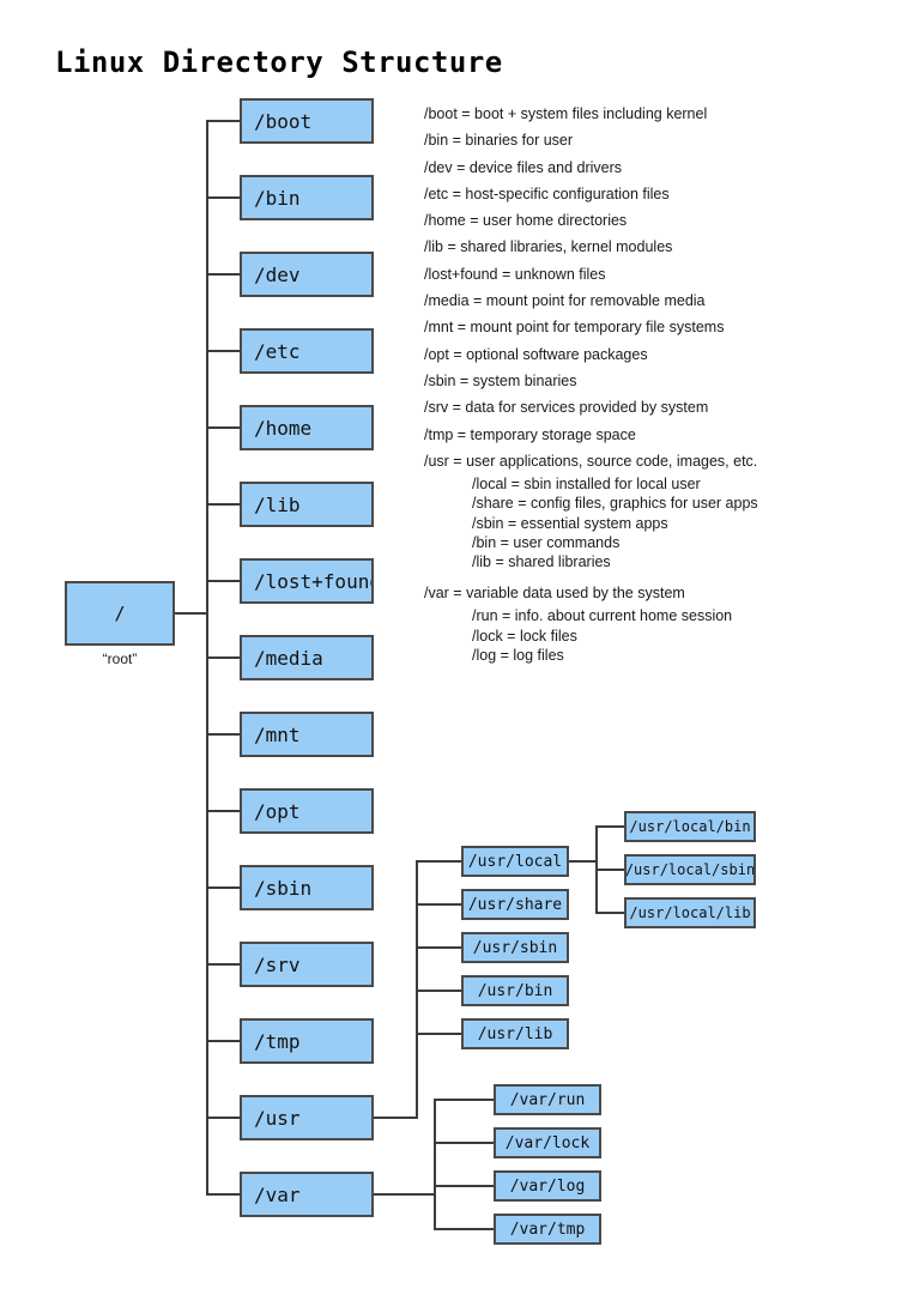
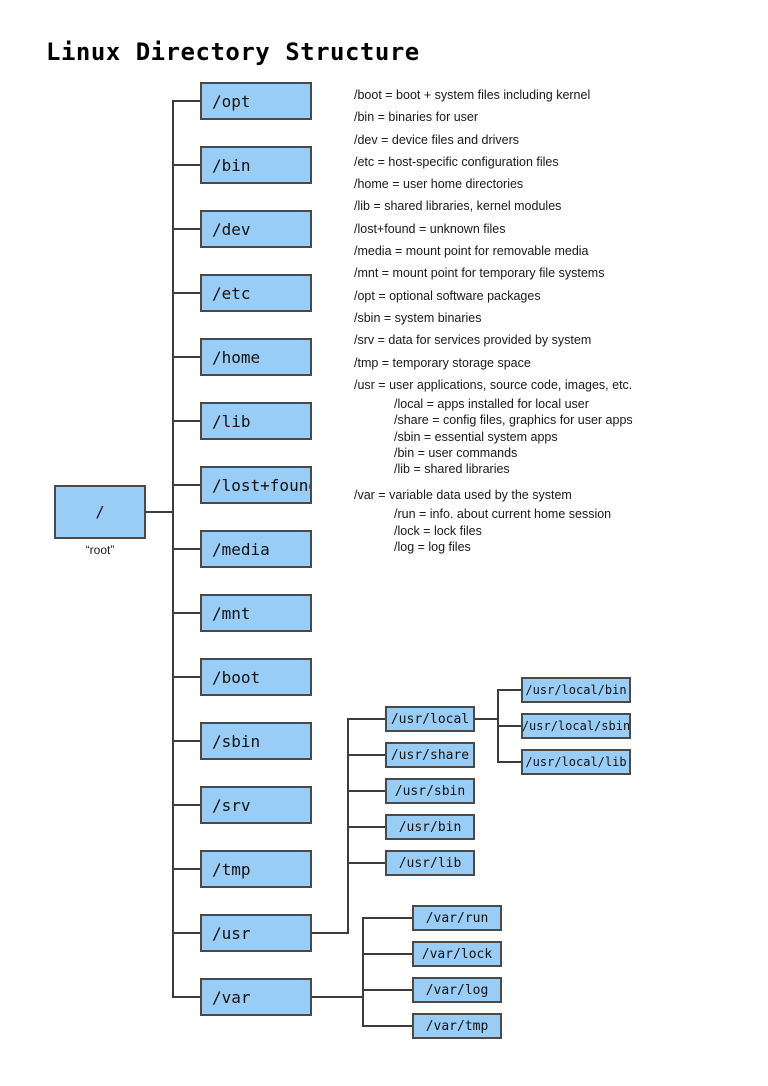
  Linux Directory Structure
  /
  “root”
- /boot
+ /opt
  /bin
  /dev
  /etc
  /home
  /lib
  /lost+foun
  /media
  /mnt
- /opt
+ /boot
  /sbin
  /srv
  /tmp
  /usr
  /var
  /usr/local
  /usr/share
  /usr/sbin
  /usr/bin
  /usr/lib
  /usr/local/bin
  /usr/local/sbin
  /usr/local/lib
  /var/run
  /var/lock
  /var/log
  /var/tmp
  /boot = boot + system files including kernel
  /bin = binaries for user
  /dev = device files and drivers
  /etc = host-specific configuration files
  /home = user home directories
  /lib = shared libraries, kernel modules
  /lost+found = unknown files
  /media = mount point for removable media
  /mnt = mount point for temporary file systems
  /opt = optional software packages
  /sbin = system binaries
  /srv = data for services provided by system
  /tmp = temporary storage space
  /usr = user applications, source code, images, etc.
- /local = sbin installed for local user
+ /local = apps installed for local user
  /share = config files, graphics for user apps
  /sbin = essential system apps
  /bin = user commands
  /lib = shared libraries
  /var = variable data used by the system
  /run = info. about current home session
  /lock = lock files
  /log = log files
